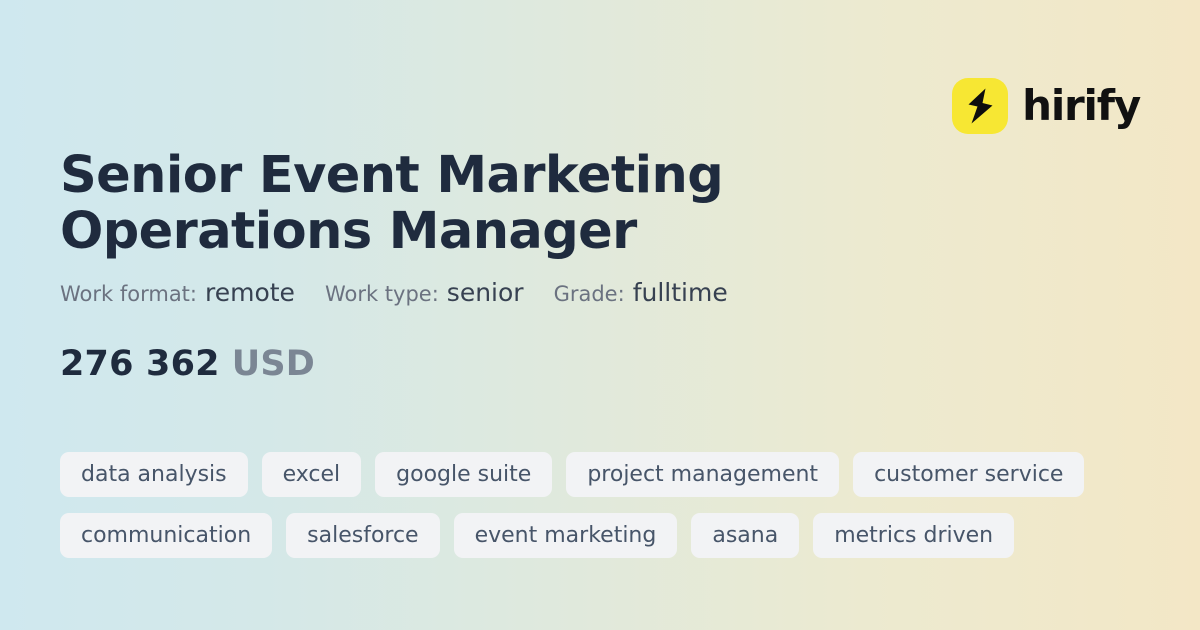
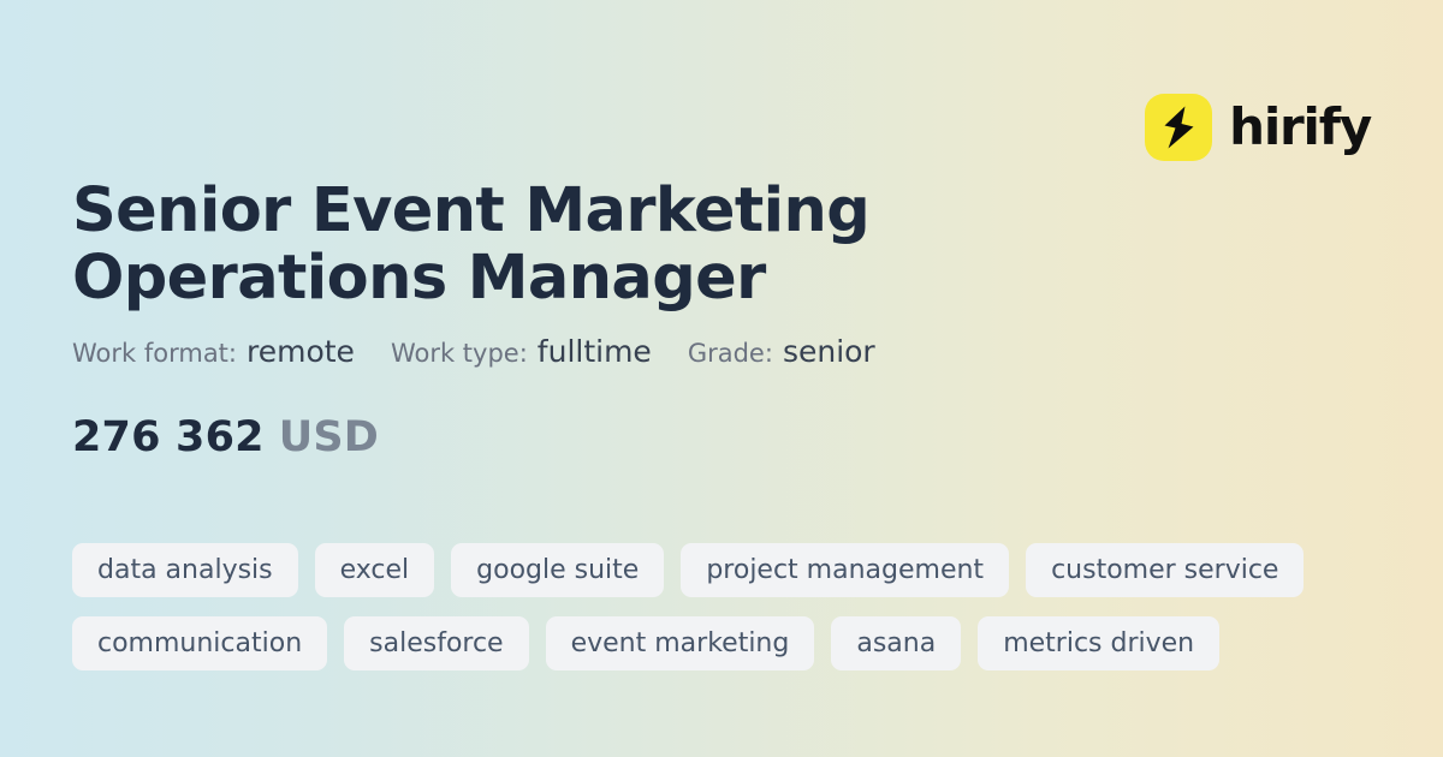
  hirify
  Senior Event Marketing Operations Manager
  Work format:
  remote
  Work type:
- senior
+ fulltime
  Grade:
- fulltime
+ senior
  276 362
  USD
  data analysis
  excel
  google suite
  project management
  customer service
  communication
  salesforce
  event marketing
  asana
  metrics driven
